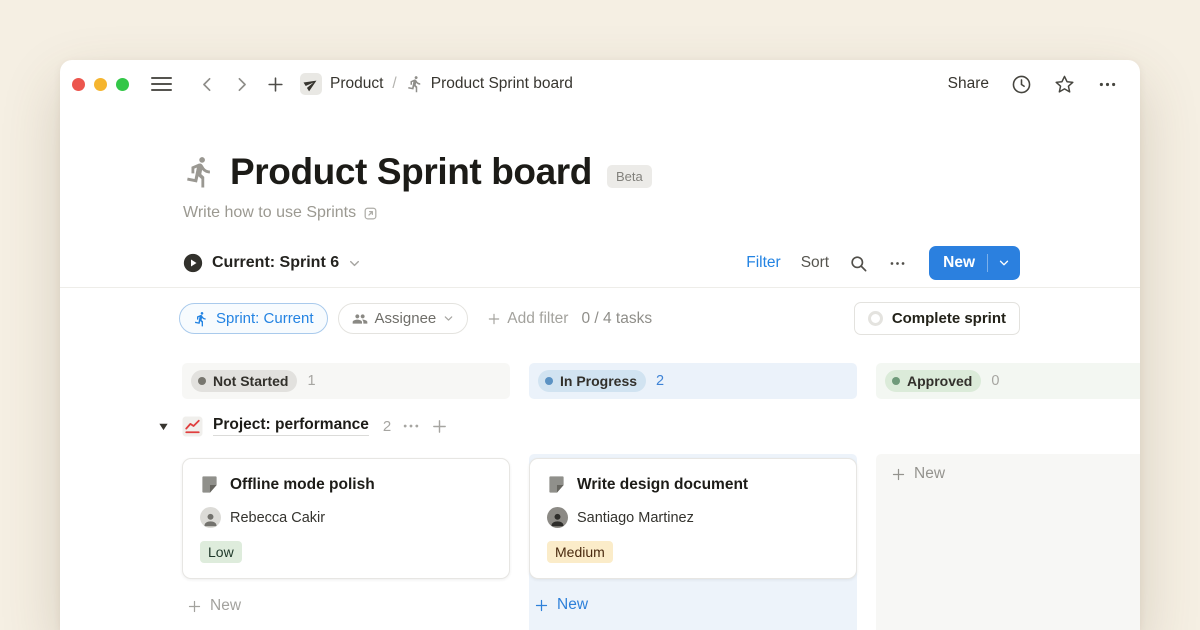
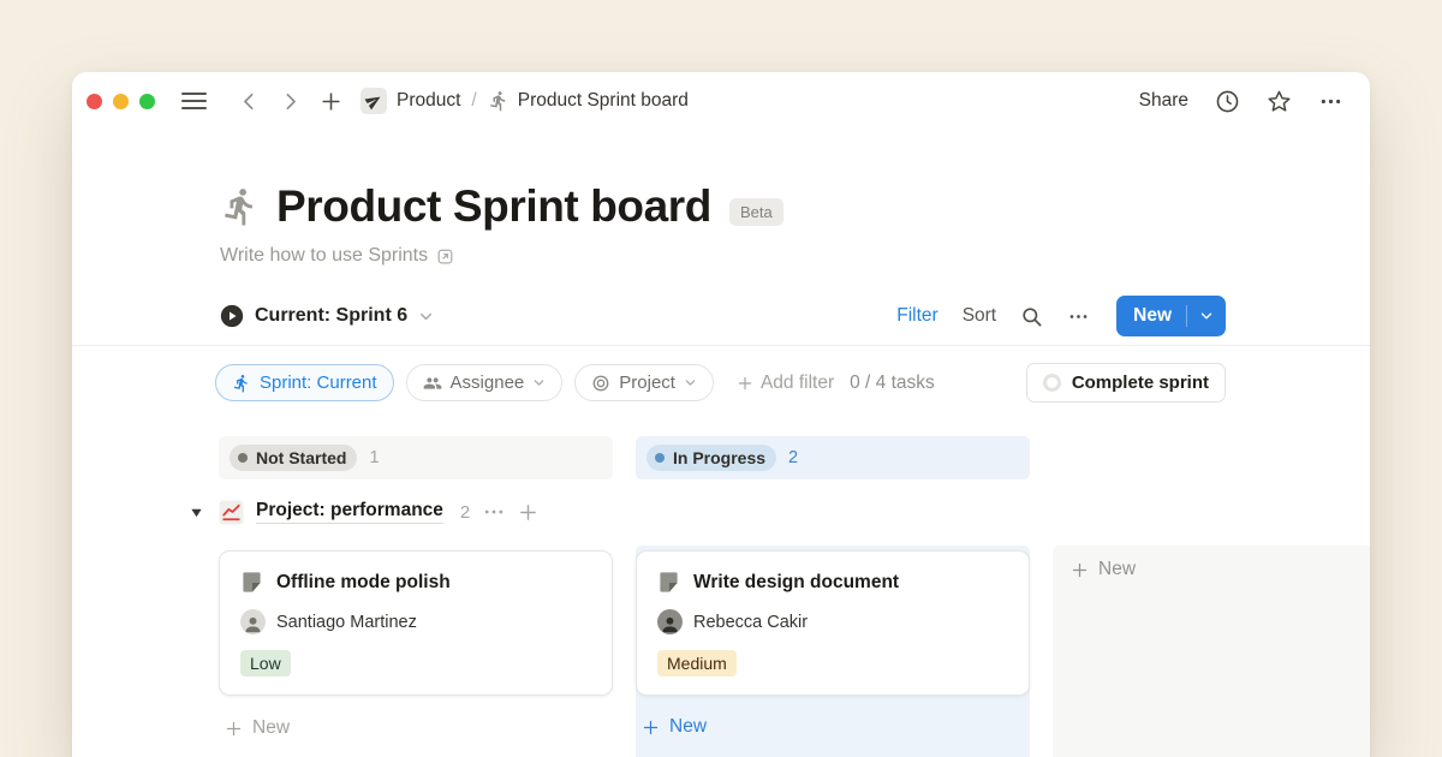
  Product
  /
  Product Sprint board
  Share
  Product Sprint board
  Beta
  Write how to use Sprints
  Current: Sprint 6
  Filter
  Sort
  New
  Sprint: Current
  Assignee
+ Project
  Add filter
  0 / 4 tasks
  Complete sprint
  Not Started
  1
  In Progress
  2
- Approved
- 0
  Project: performance
  2
  Offline mode polish
- Rebecca Cakir
+ Santiago Martinez
  Low
  New
  Write design document
- Santiago Martinez
+ Rebecca Cakir
  Medium
  New
  New
